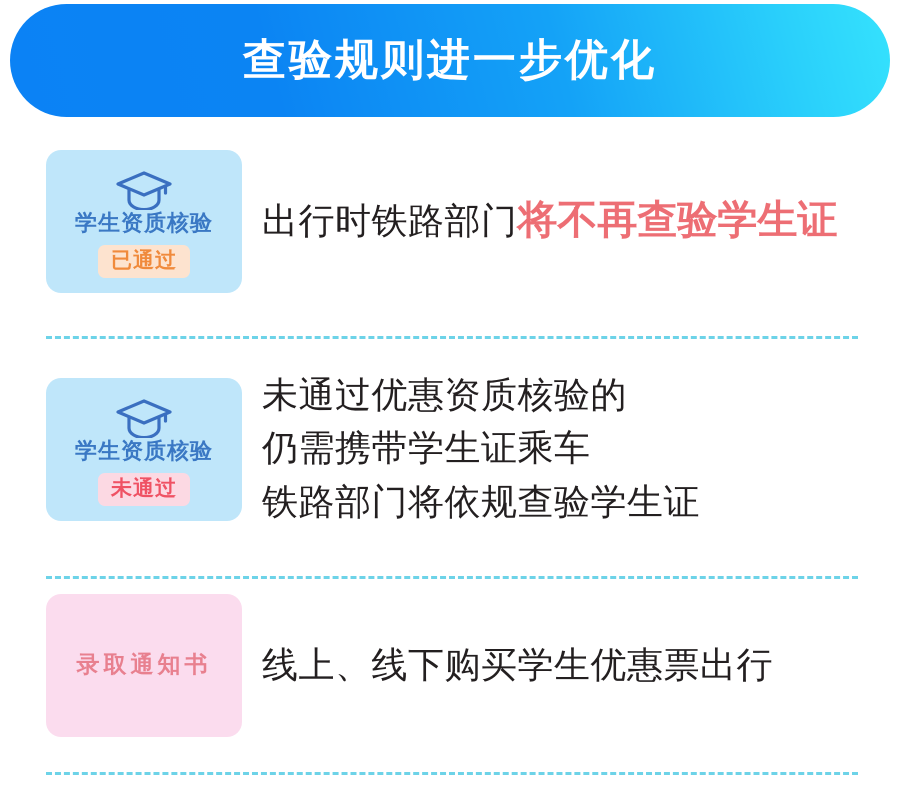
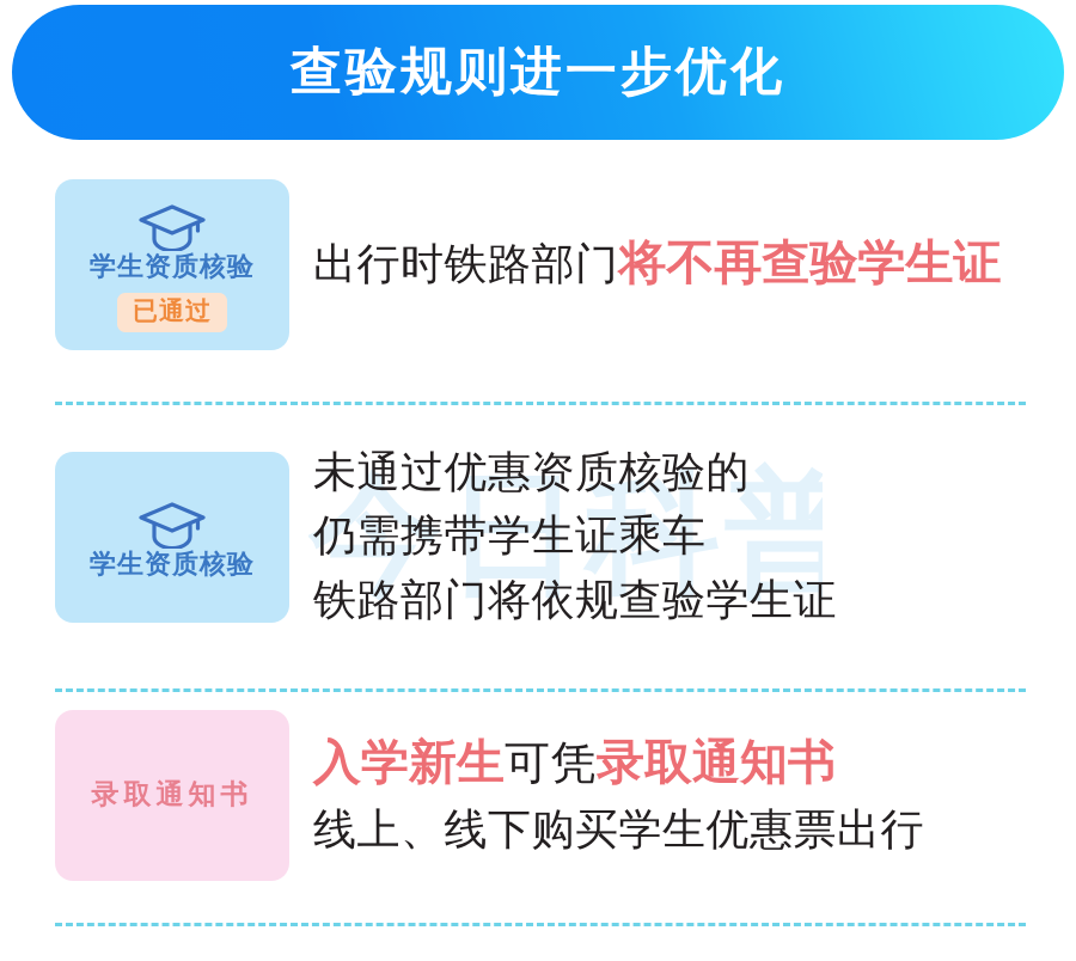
  查验规则进一步优化
+ 今日科普
  学生资质核验
  已通过
  出行时铁路部门将不再查验学生证
  学生资质核验
- 未通过
  未通过优惠资质核验的
  仍需携带学生证乘车
  铁路部门将依规查验学生证
  录取通知书
+ 入学新生可凭录取通知书
  线上、线下购买学生优惠票出行
